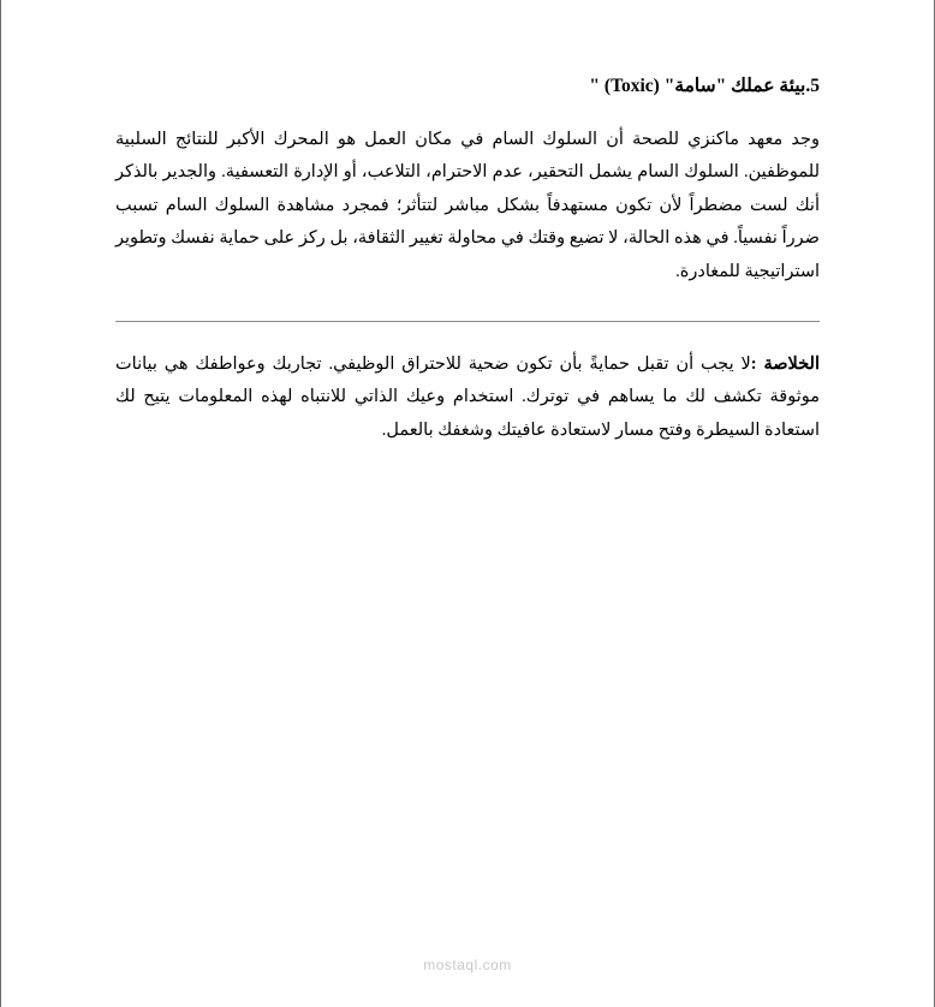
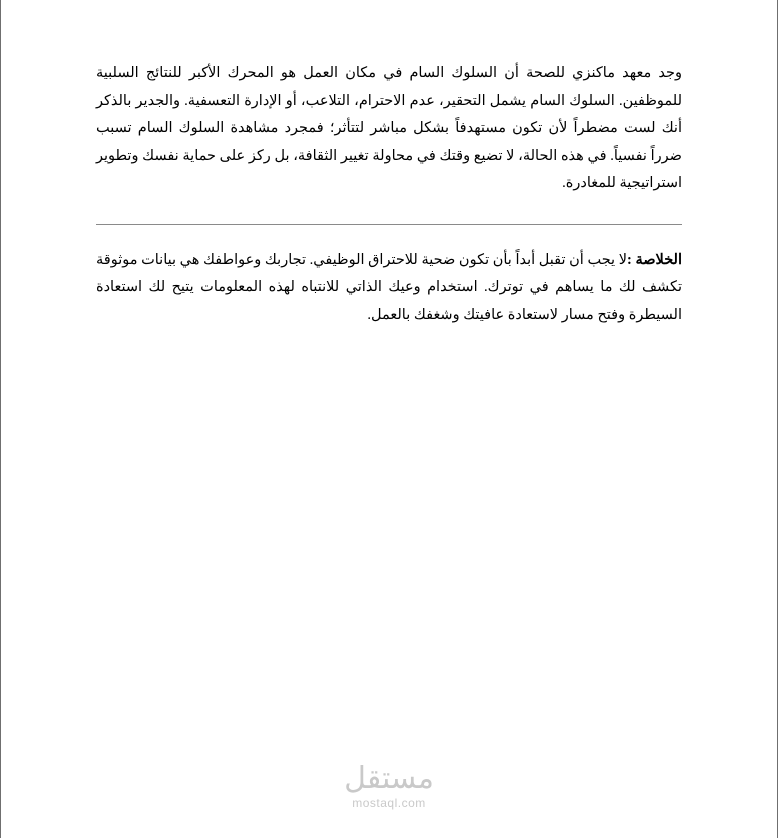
- 5.بيئة عملك "سامة" (Toxic) "
  وجد معهد ماكنزي للصحة أن السلوك السام في مكان العمل هو المحرك الأكبر للنتائج السلبية للموظفين. السلوك السام يشمل التحقير، عدم الاحترام، التلاعب، أو الإدارة التعسفية. والجدير بالذكر أنك لست مضطراً لأن تكون مستهدفاً بشكل مباشر لتتأثر؛ فمجرد مشاهدة السلوك السام تسبب ضرراً نفسياً. في هذه الحالة، لا تضيع وقتك في محاولة تغيير الثقافة، بل ركز على حماية نفسك وتطوير استراتيجية للمغادرة.
- الخلاصة :لا يجب أن تقبل حمايةً بأن تكون ضحية للاحتراق الوظيفي. تجاربك وعواطفك هي بيانات موثوقة تكشف لك ما يساهم في توترك. استخدام وعيك الذاتي للانتباه لهذه المعلومات يتيح لك استعادة السيطرة وفتح مسار لاستعادة عافيتك وشغفك بالعمل.
+ الخلاصة :لا يجب أن تقبل أبداً بأن تكون ضحية للاحتراق الوظيفي. تجاربك وعواطفك هي بيانات موثوقة تكشف لك ما يساهم في توترك. استخدام وعيك الذاتي للانتباه لهذه المعلومات يتيح لك استعادة السيطرة وفتح مسار لاستعادة عافيتك وشغفك بالعمل.
+ مستقل
  mostaql.com
